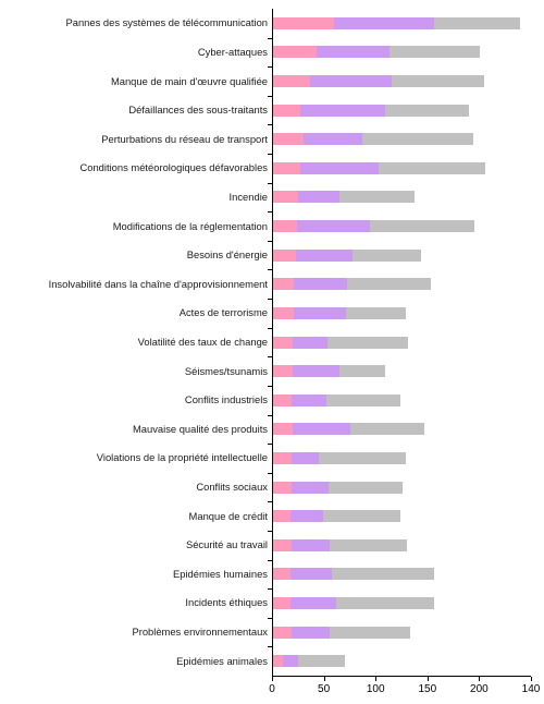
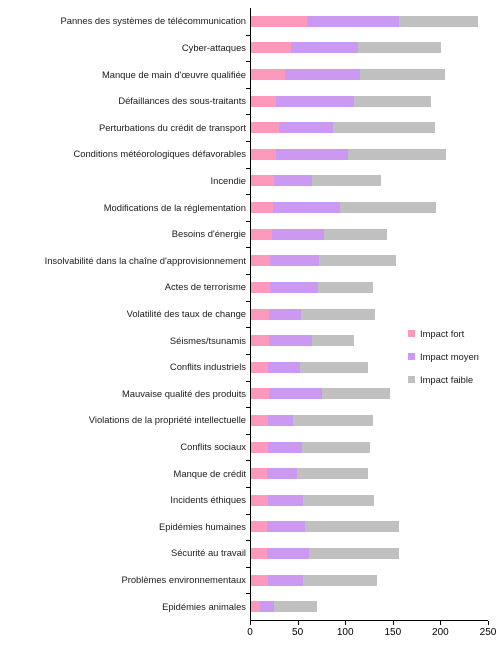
  Pannes des systèmes de télécommunication
  Cyber-attaques
  Manque de main d'œuvre qualifiée
  Défaillances des sous-traitants
- Perturbations du réseau de transport
+ Perturbations du crédit de transport
  Conditions météorologiques défavorables
  Incendie
  Modifications de la réglementation
  Besoins d'énergie
  Insolvabilité dans la chaîne d'approvisionnement
  Actes de terrorisme
  Volatilité des taux de change
  Séismes/tsunamis
  Conflits industriels
  Mauvaise qualité des produits
  Violations de la propriété intellectuelle
  Conflits sociaux
  Manque de crédit
- Sécurité au travail
+ Incidents éthiques
  Epidémies humaines
- Incidents éthiques
+ Sécurité au travail
  Problèmes environnementaux
  Epidémies animales
  0
  50
  100
  150
  200
- 140
+ 250
+ Impact fort
+ Impact moyen
+ Impact faible
